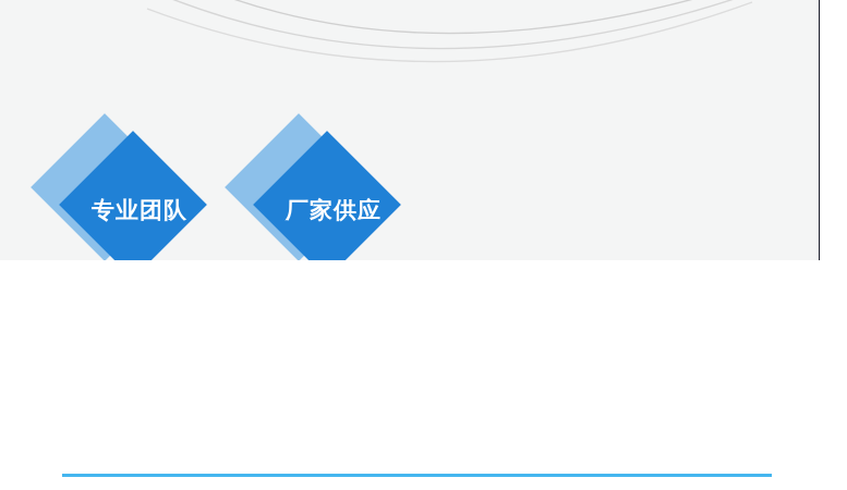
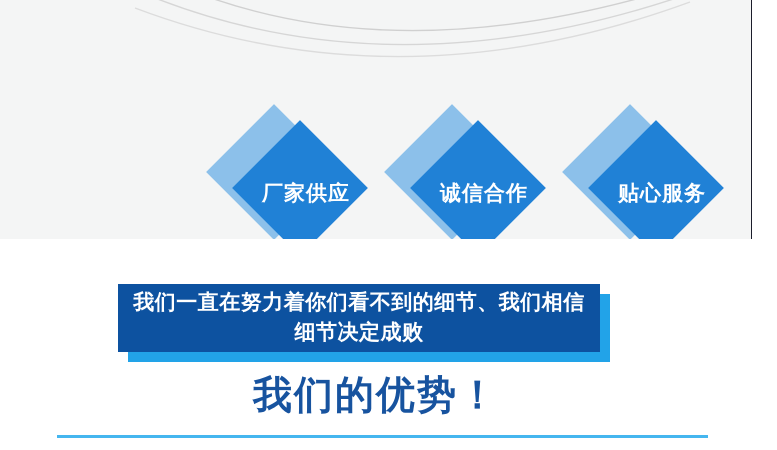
- 专业团队
  厂家供应
+ 诚信合作
+ 贴心服务
+ 我们一直在努力着你们看不到的细节、我们相信
+ 细节决定成败
+ 我们的优势！
